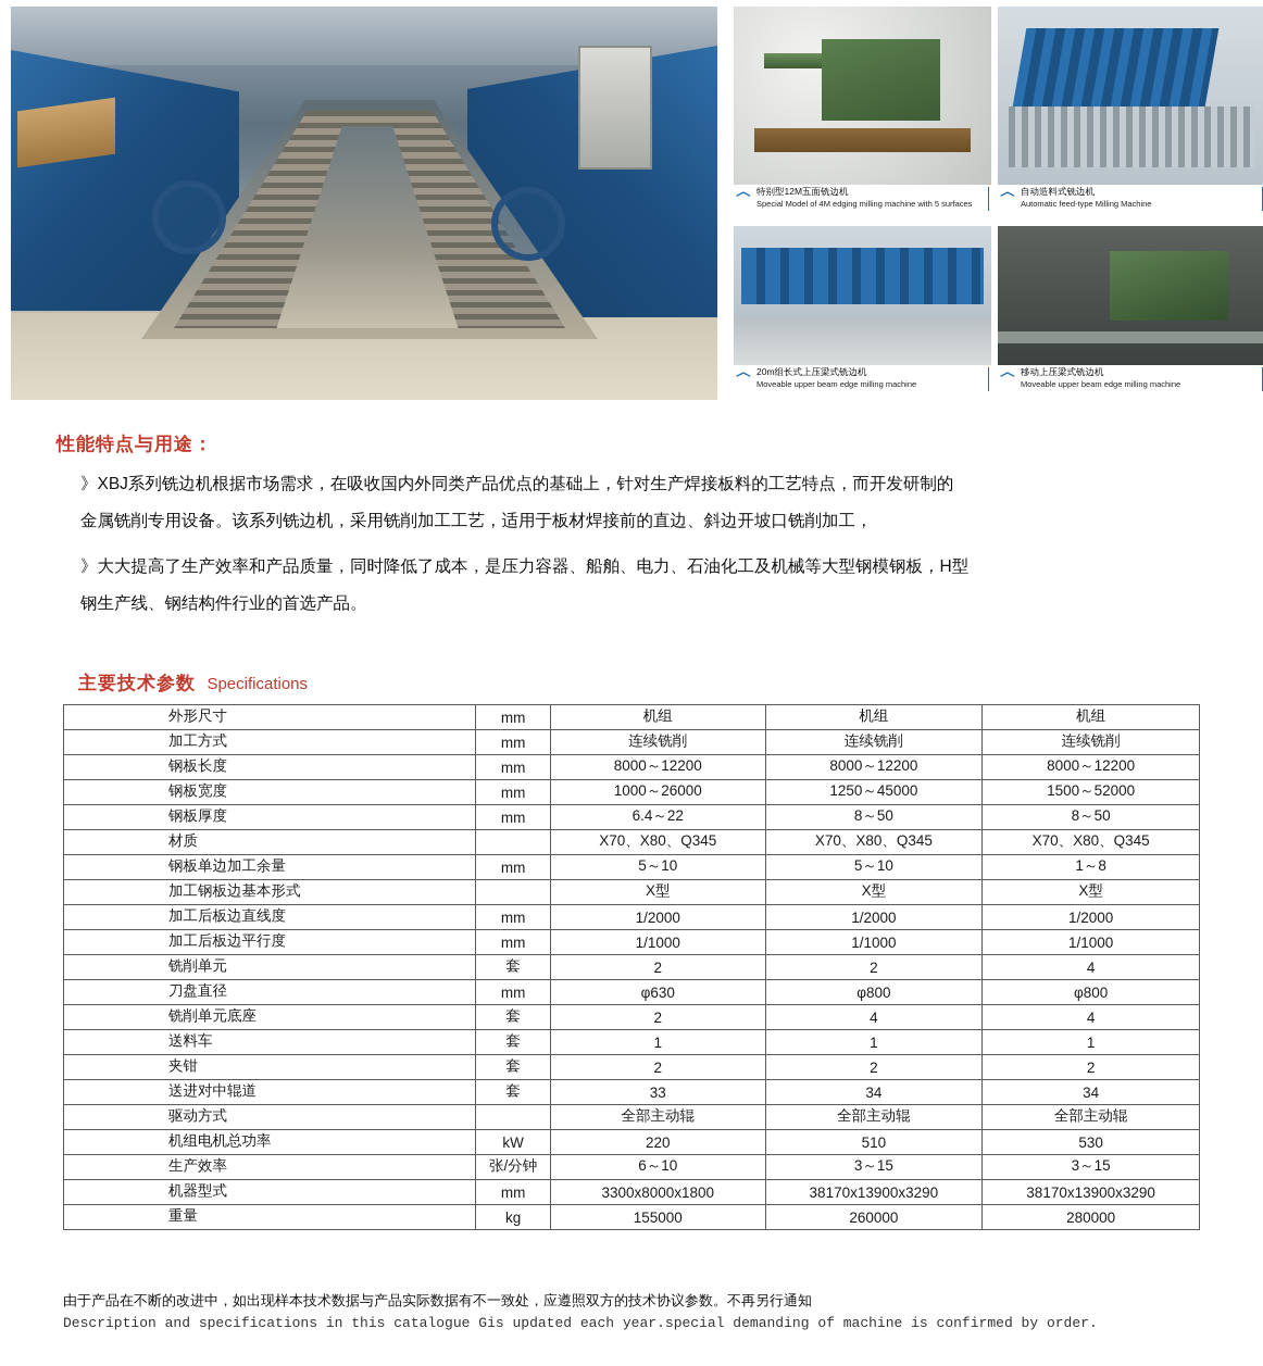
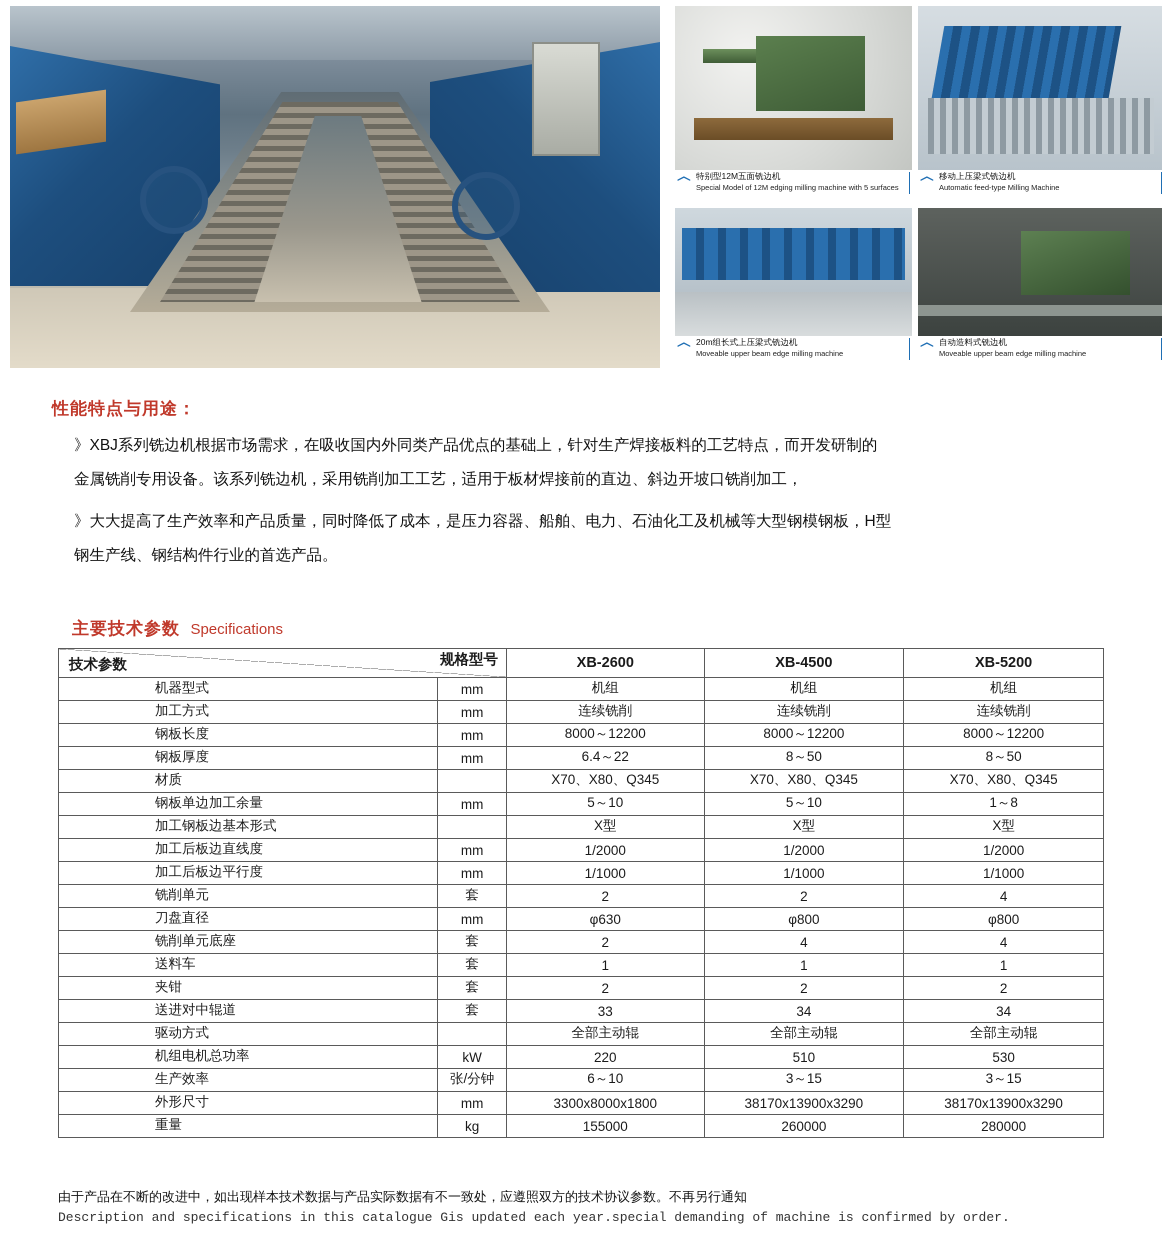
  ︿
  特别型12M五面铣边机
- Special Model of 4M edging milling machine with 5 surfaces
+ Special Model of 12M edging milling machine with 5 surfaces
  ︿
- 自动造料式铣边机
+ 移动上压梁式铣边机
  Automatic feed-type Milling Machine
  ︿
  20m组长式上压梁式铣边机
  Moveable upper beam edge milling machine
  ︿
- 移动上压梁式铣边机
+ 自动造料式铣边机
  Moveable upper beam edge milling machine
  性能特点与用途：
  》XBJ系列铣边机根据市场需求，在吸收国内外同类产品优点的基础上，针对生产焊接板料的工艺特点，而开发研制的
  金属铣削专用设备。该系列铣边机，采用铣削加工工艺，适用于板材焊接前的直边、斜边开坡口铣削加工，
  》大大提高了生产效率和产品质量，同时降低了成本，是压力容器、船舶、电力、石油化工及机械等大型钢模钢板，H型
  钢生产线、钢结构件行业的首选产品。
  主要技术参数 Specifications
+ 规格型号技术参数	XB-2600	XB-4500	XB-5200
- 外形尺寸	mm	机组	机组	机组
+ 机器型式	mm	机组	机组	机组
  加工方式	mm	连续铣削	连续铣削	连续铣削
  钢板长度	mm	8000～12200	8000～12200	8000～12200
- 钢板宽度	mm	1000～26000	1250～45000	1500～52000
  钢板厚度	mm	6.4～22	8～50	8～50
  材质		X70、X80、Q345	X70、X80、Q345	X70、X80、Q345
  钢板单边加工余量	mm	5～10	5～10	1～8
  加工钢板边基本形式		X型	X型	X型
  加工后板边直线度	mm	1/2000	1/2000	1/2000
  加工后板边平行度	mm	1/1000	1/1000	1/1000
  铣削单元	套	2	2	4
  刀盘直径	mm	φ630	φ800	φ800
  铣削单元底座	套	2	4	4
  送料车	套	1	1	1
  夹钳	套	2	2	2
  送进对中辊道	套	33	34	34
  驱动方式		全部主动辊	全部主动辊	全部主动辊
  机组电机总功率	kW	220	510	530
  生产效率	张/分钟	6～10	3～15	3～15
- 机器型式	mm	3300x8000x1800	38170x13900x3290	38170x13900x3290
+ 外形尺寸	mm	3300x8000x1800	38170x13900x3290	38170x13900x3290
  重量	kg	155000	260000	280000
  由于产品在不断的改进中，如出现样本技术数据与产品实际数据有不一致处，应遵照双方的技术协议参数。不再另行通知
  Description and specifications in this catalogue Gis updated each year.special demanding of machine is confirmed by order.
